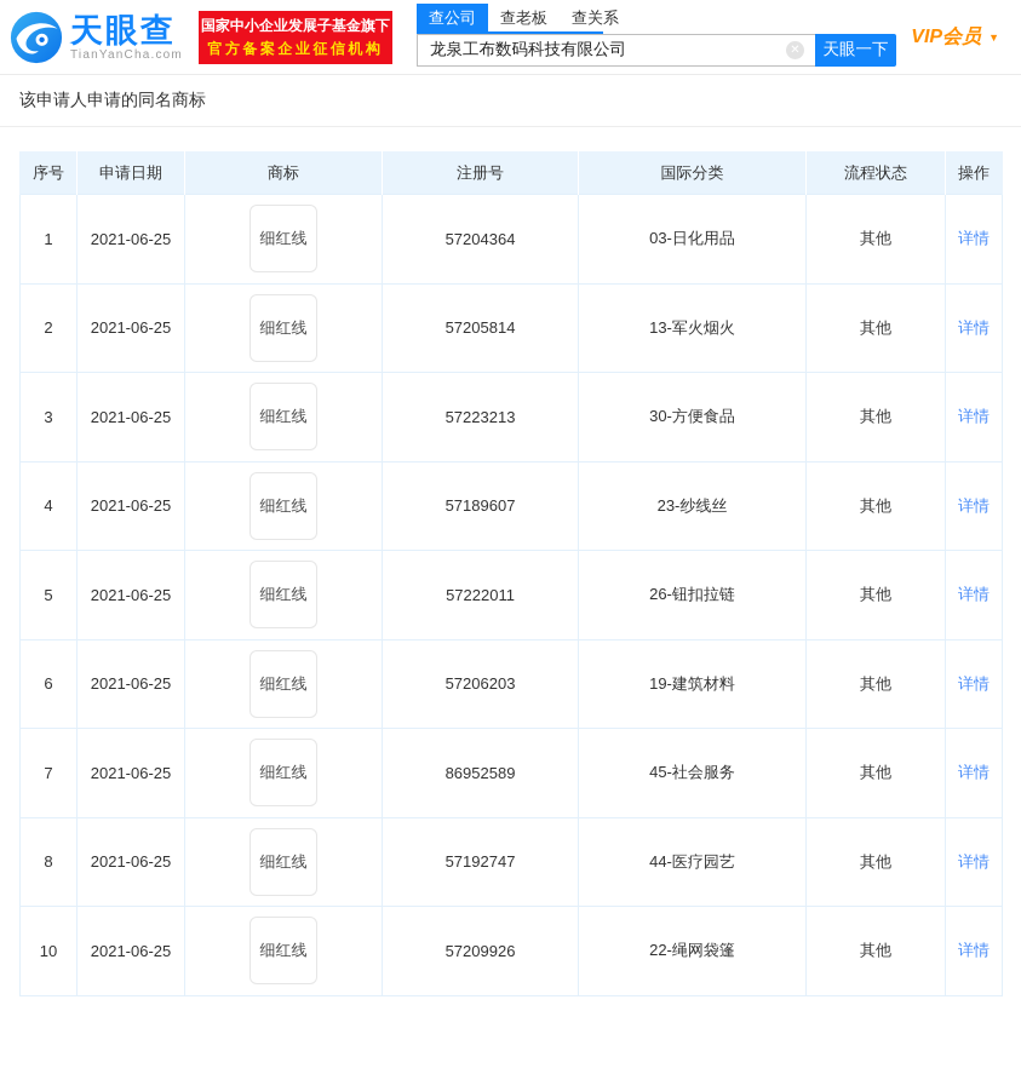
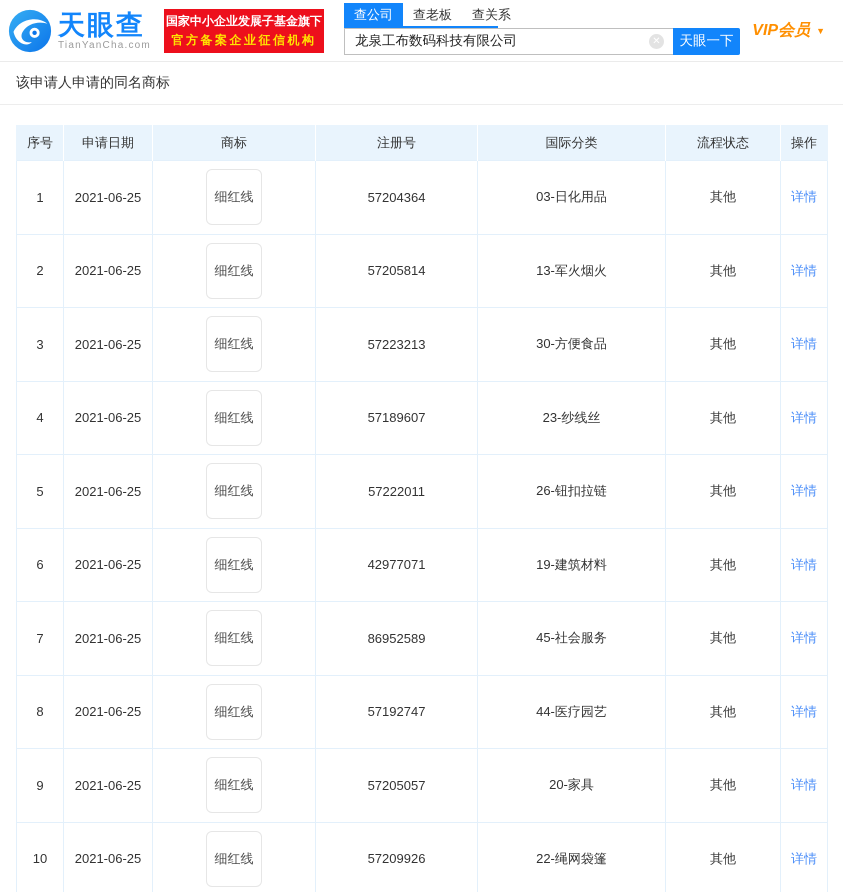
  天眼查
  TianYanCha.com
  国家中小企业发展子基金旗下
  官方备案企业征信机构
  查公司
  查老板
  查关系
  龙泉工布数码科技有限公司
  ✕
  天眼一下
  VIP会员
  ▼
  该申请人申请的同名商标
  序号	申请日期	商标	注册号	国际分类	流程状态	操作
  1	2021-06-25	细红线	57204364	03-日化用品	其他	详情
  2	2021-06-25	细红线	57205814	13-军火烟火	其他	详情
  3	2021-06-25	细红线	57223213	30-方便食品	其他	详情
  4	2021-06-25	细红线	57189607	23-纱线丝	其他	详情
  5	2021-06-25	细红线	57222011	26-钮扣拉链	其他	详情
- 6	2021-06-25	细红线	57206203	19-建筑材料	其他	详情
+ 6	2021-06-25	细红线	42977071	19-建筑材料	其他	详情
  7	2021-06-25	细红线	86952589	45-社会服务	其他	详情
  8	2021-06-25	细红线	57192747	44-医疗园艺	其他	详情
+ 9	2021-06-25	细红线	57205057	20-家具	其他	详情
  10	2021-06-25	细红线	57209926	22-绳网袋篷	其他	详情
